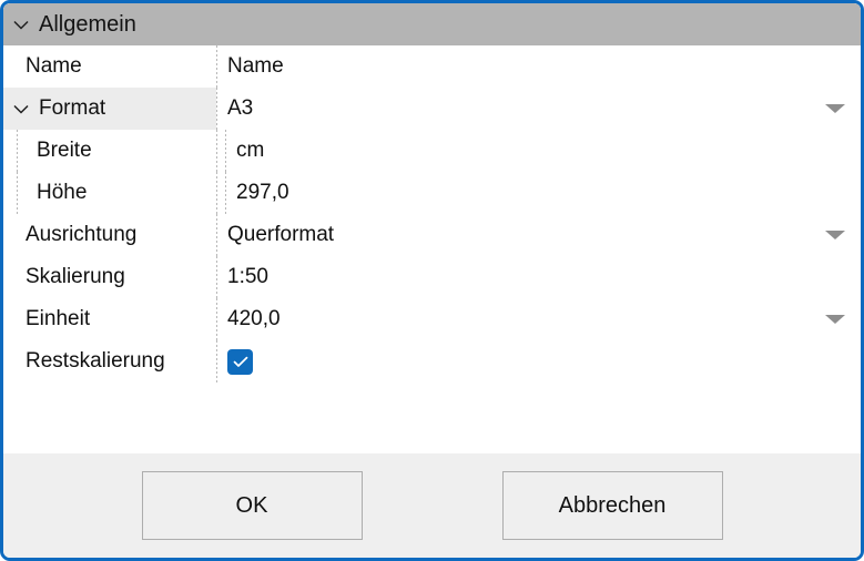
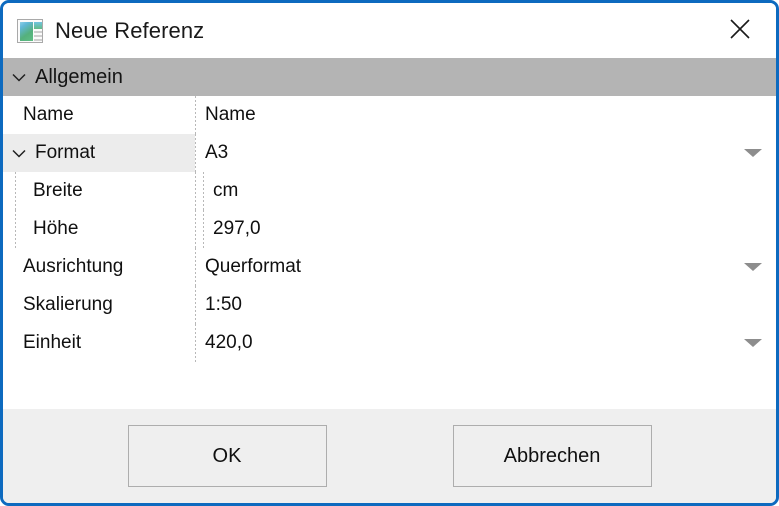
+ Neue Referenz
  Allgemein
  Name
  Name
  Format
  A3
  Breite
  cm
  Höhe
  297,0
  Ausrichtung
  Querformat
  Skalierung
  1:50
  Einheit
  420,0
- Restskalierung
  OK
  Abbrechen
